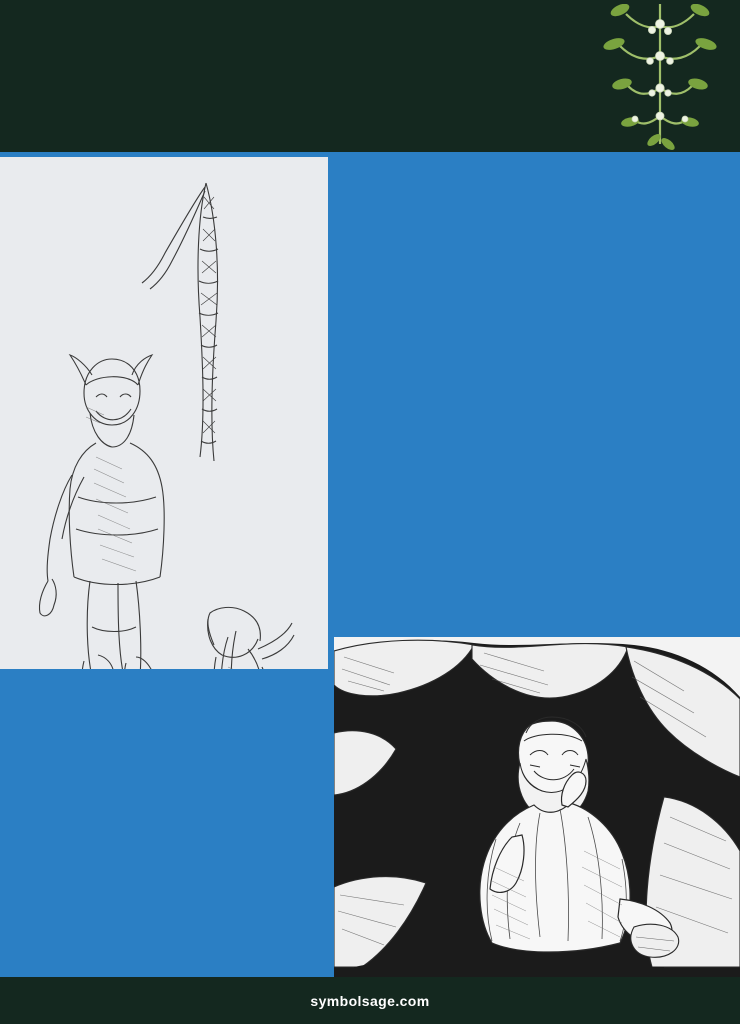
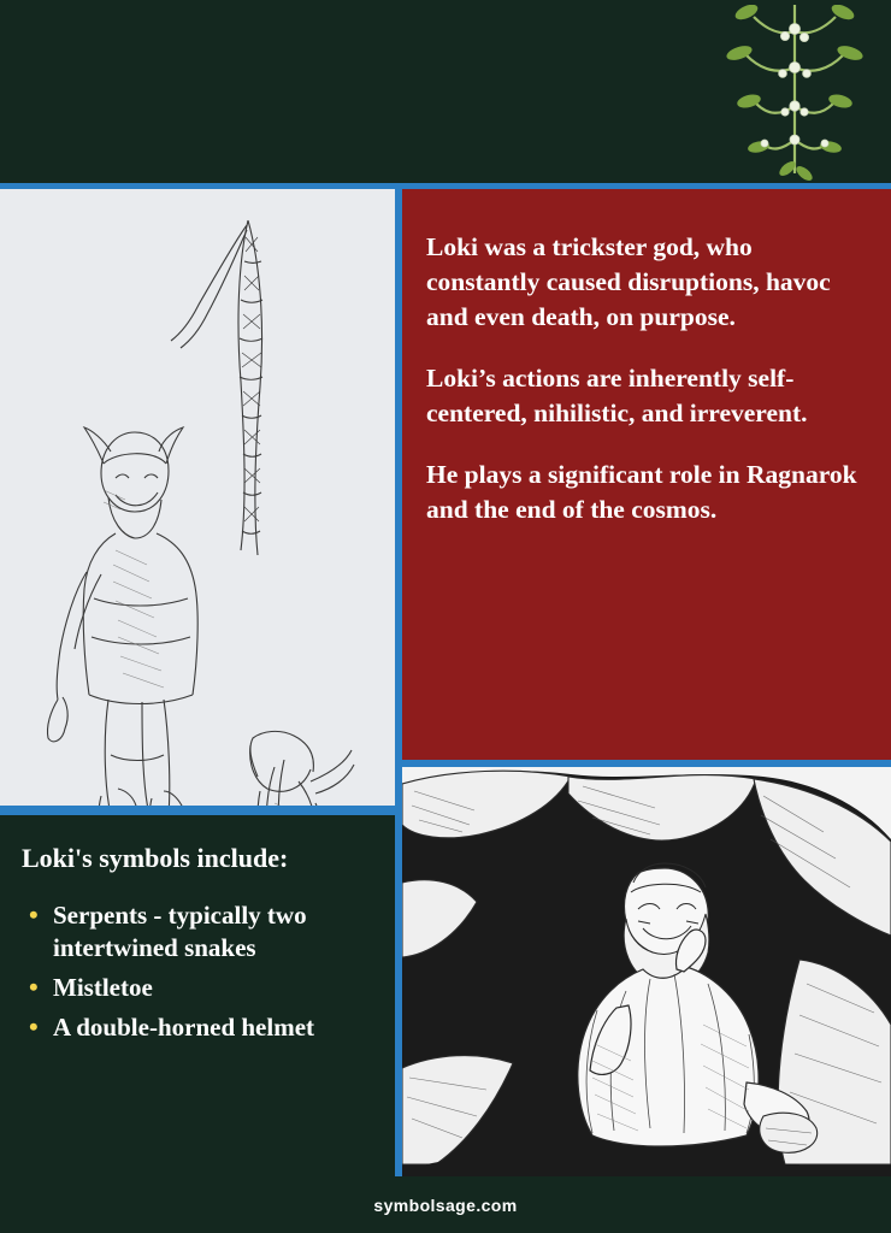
+ Loki was a trickster god, who constantly caused disruptions, havoc and even death, on purpose.
+ Loki’s actions are inherently self-centered, nihilistic, and irreverent.
+ He plays a significant role in Ragnarok and the end of the cosmos.
+ Loki's symbols include:
+ Serpents - typically two intertwined snakes
+ Mistletoe
+ A double-horned helmet
  symbolsage.com
